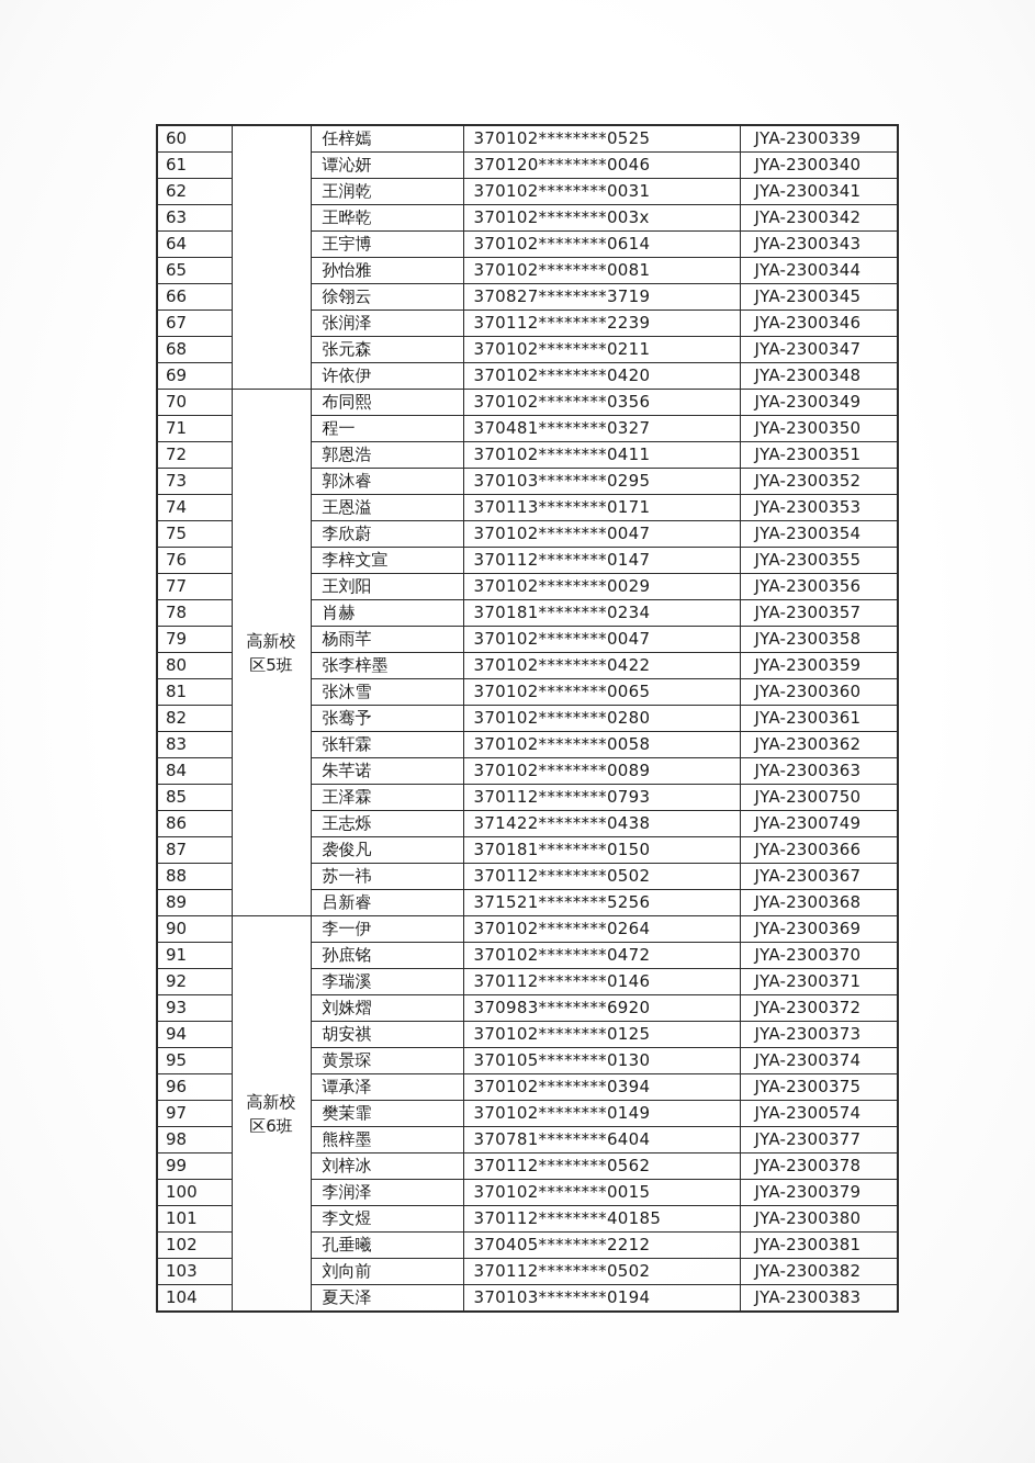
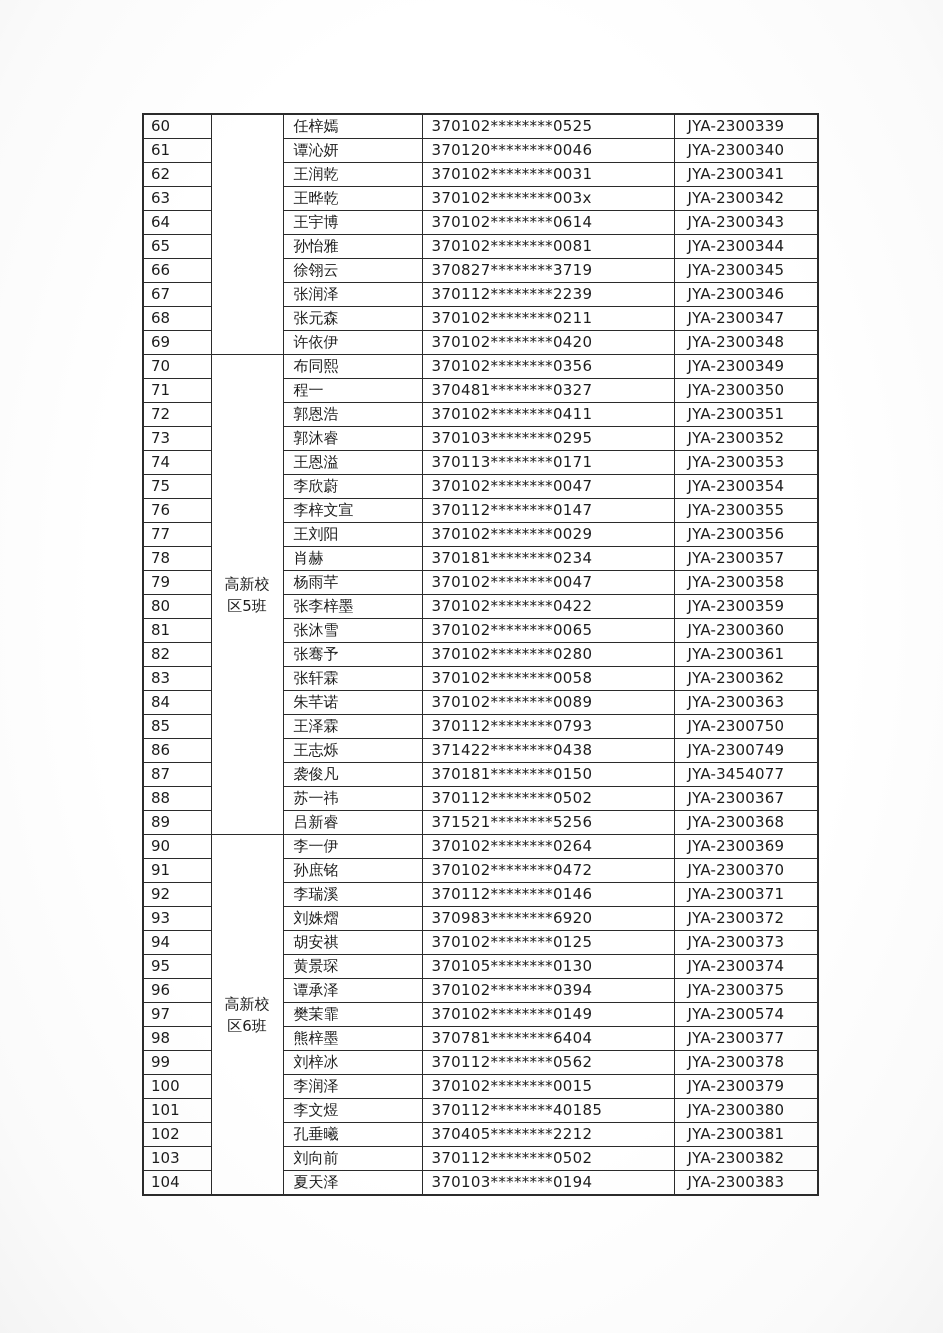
  60		任梓嫣	370102********0525	JYA-2300339
  61	谭沁妍	370120********0046	JYA-2300340
  62	王润乾	370102********0031	JYA-2300341
  63	王晔乾	370102********003x	JYA-2300342
  64	王宇博	370102********0614	JYA-2300343
  65	孙怡雅	370102********0081	JYA-2300344
  66	徐翎云	370827********3719	JYA-2300345
  67	张润泽	370112********2239	JYA-2300346
  68	张元森	370102********0211	JYA-2300347
  69	许依伊	370102********0420	JYA-2300348
  70	高新校区5班	布同熙	370102********0356	JYA-2300349
  71	程一	370481********0327	JYA-2300350
  72	郭恩浩	370102********0411	JYA-2300351
  73	郭沐睿	370103********0295	JYA-2300352
  74	王恩溢	370113********0171	JYA-2300353
  75	李欣蔚	370102********0047	JYA-2300354
  76	李梓文宣	370112********0147	JYA-2300355
  77	王刘阳	370102********0029	JYA-2300356
  78	肖赫	370181********0234	JYA-2300357
  79	杨雨芊	370102********0047	JYA-2300358
  80	张李梓墨	370102********0422	JYA-2300359
  81	张沐雪	370102********0065	JYA-2300360
  82	张骞予	370102********0280	JYA-2300361
  83	张轩霖	370102********0058	JYA-2300362
  84	朱芊诺	370102********0089	JYA-2300363
  85	王泽霖	370112********0793	JYA-2300750
  86	王志烁	371422********0438	JYA-2300749
- 87	袭俊凡	370181********0150	JYA-2300366
+ 87	袭俊凡	370181********0150	JYA-3454077
  88	苏一祎	370112********0502	JYA-2300367
  89	吕新睿	371521********5256	JYA-2300368
  90	高新校区6班	李一伊	370102********0264	JYA-2300369
  91	孙庶铭	370102********0472	JYA-2300370
  92	李瑞溪	370112********0146	JYA-2300371
  93	刘姝熠	370983********6920	JYA-2300372
  94	胡安祺	370102********0125	JYA-2300373
  95	黄景琛	370105********0130	JYA-2300374
  96	谭承泽	370102********0394	JYA-2300375
  97	樊茉霏	370102********0149	JYA-2300574
  98	熊梓墨	370781********6404	JYA-2300377
  99	刘梓冰	370112********0562	JYA-2300378
  100	李润泽	370102********0015	JYA-2300379
  101	李文煜	370112********40185	JYA-2300380
  102	孔垂曦	370405********2212	JYA-2300381
  103	刘向前	370112********0502	JYA-2300382
  104	夏天泽	370103********0194	JYA-2300383
